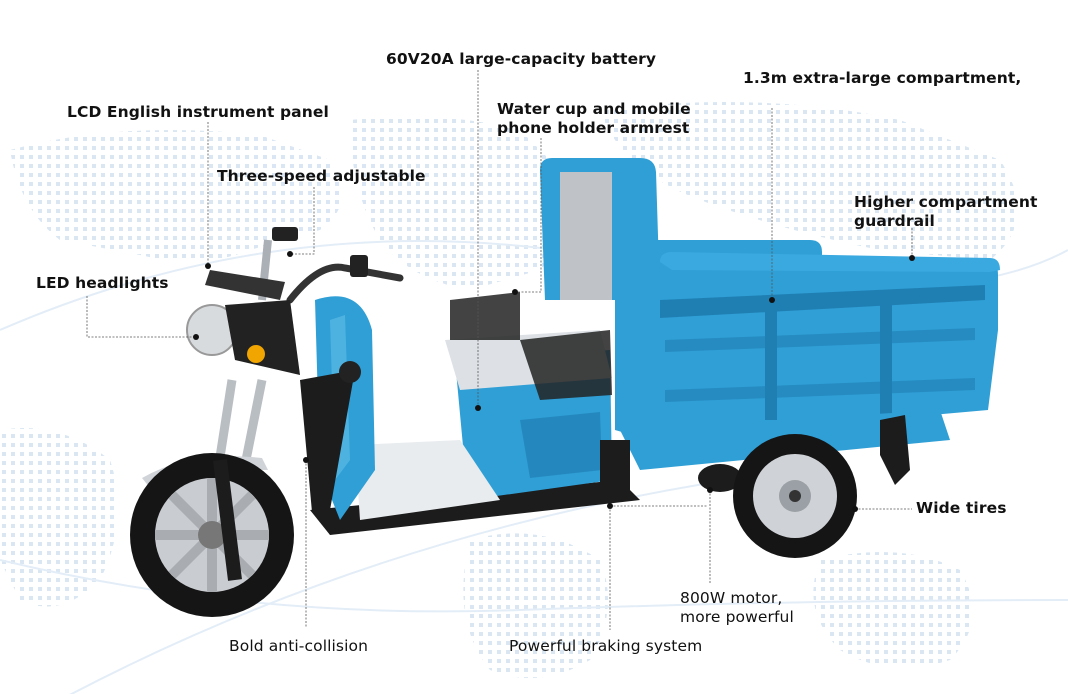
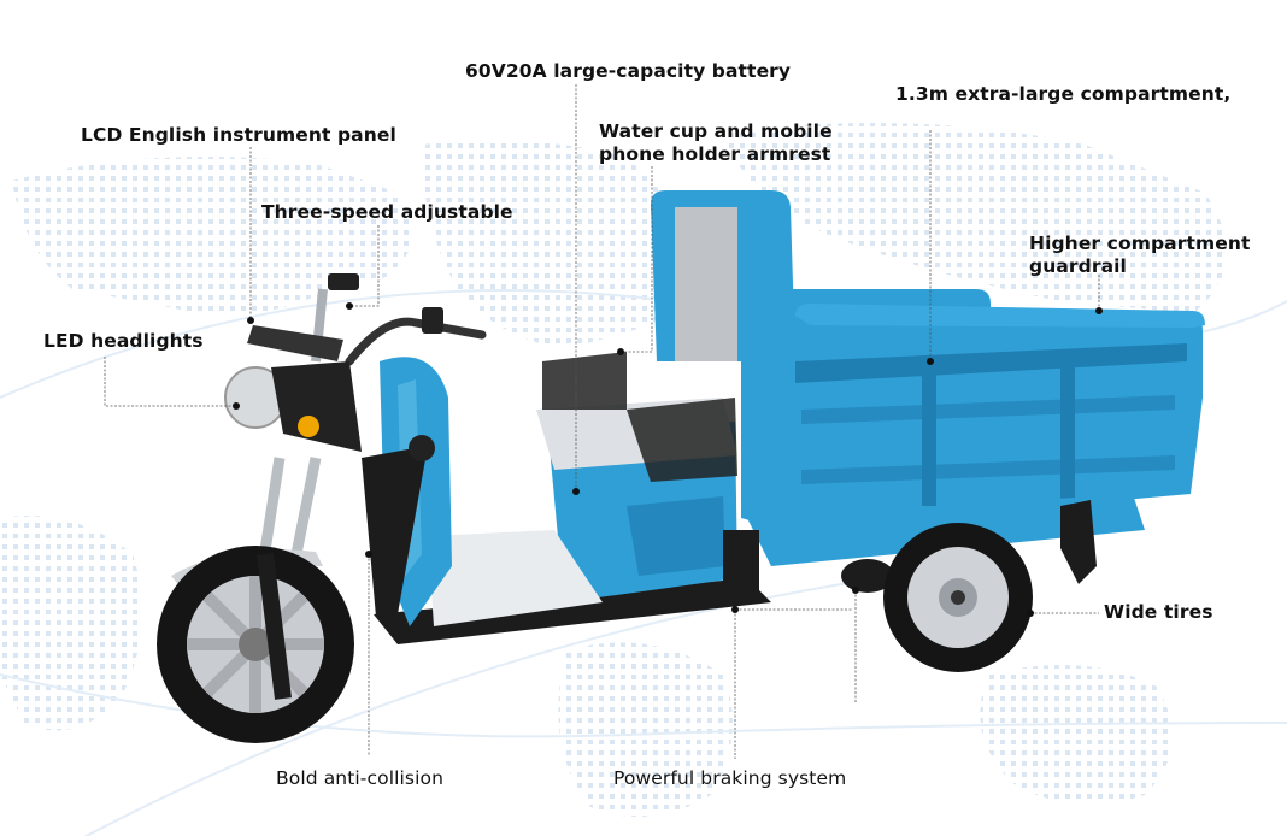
  60V20A large-capacity battery
  LCD English instrument panel
  Water cup and mobile
  phone holder armrest
  1.3m extra-large compartment,
  Three-speed adjustable
  Higher compartment
  guardrail
  LED headlights
  Wide tires
- 800W motor,
- more powerful
  Bold anti-collision
  Powerful braking system
